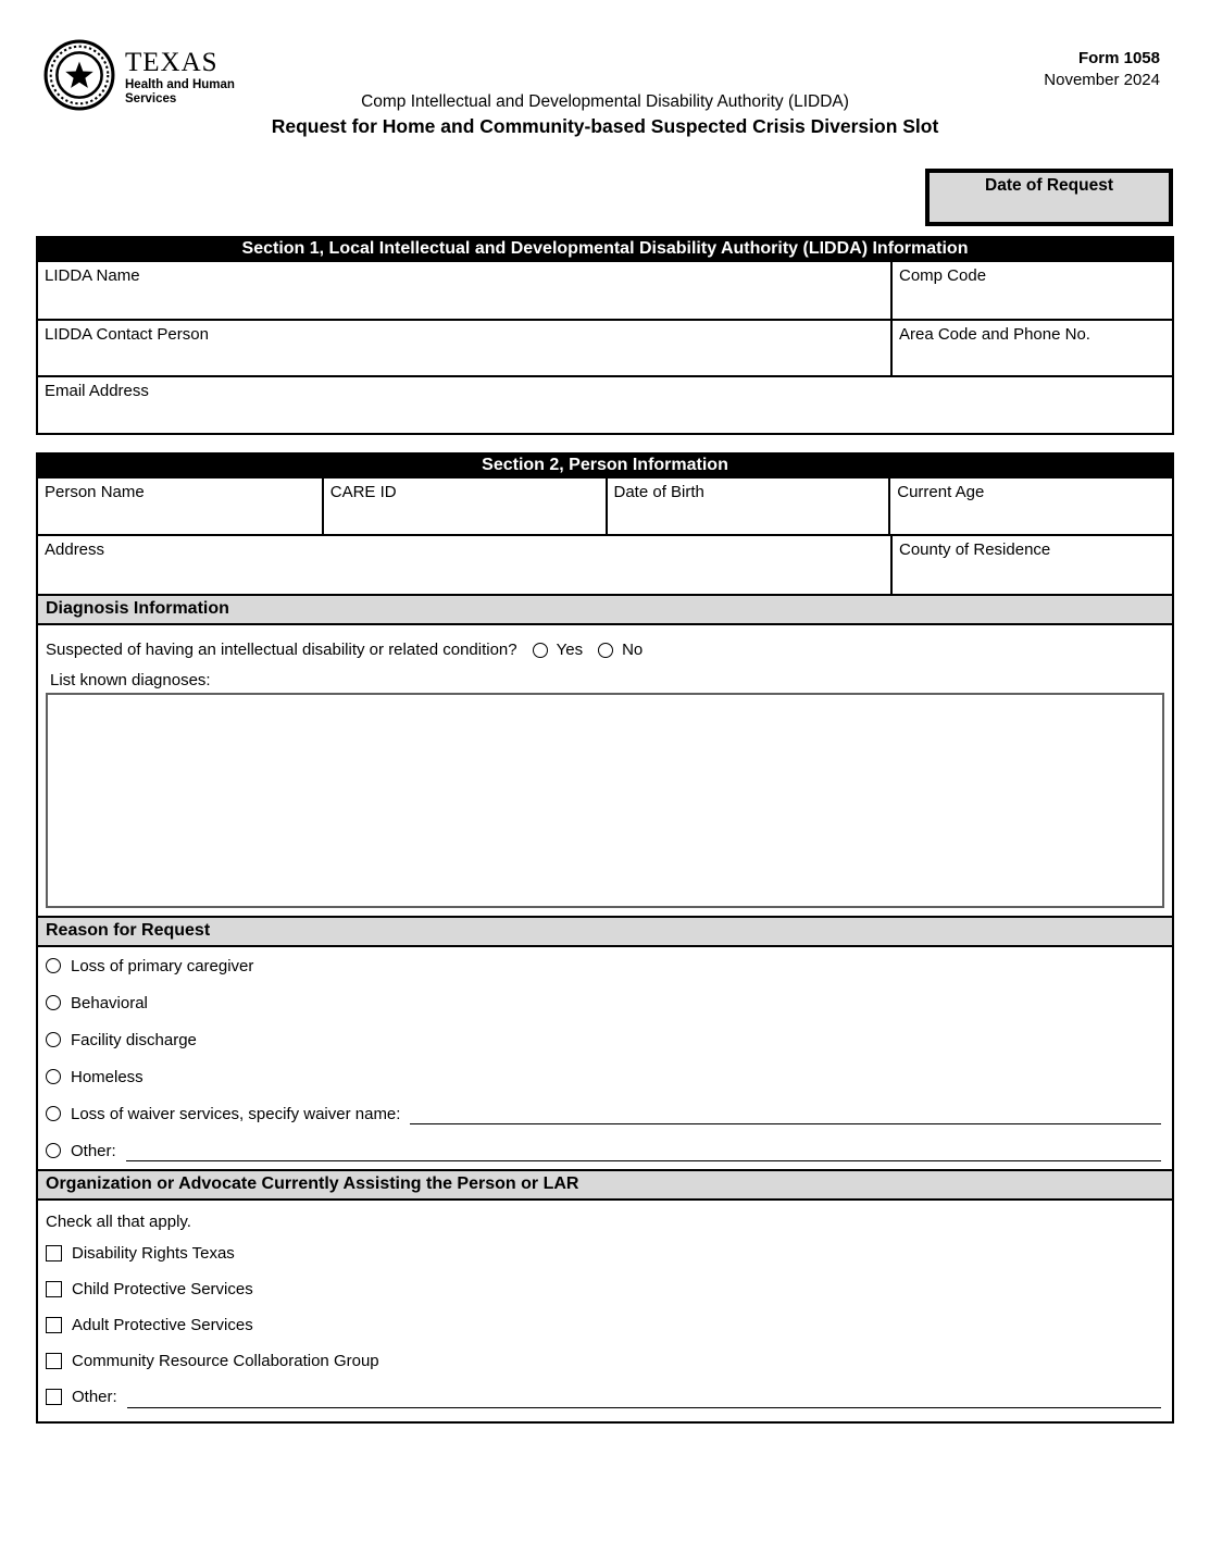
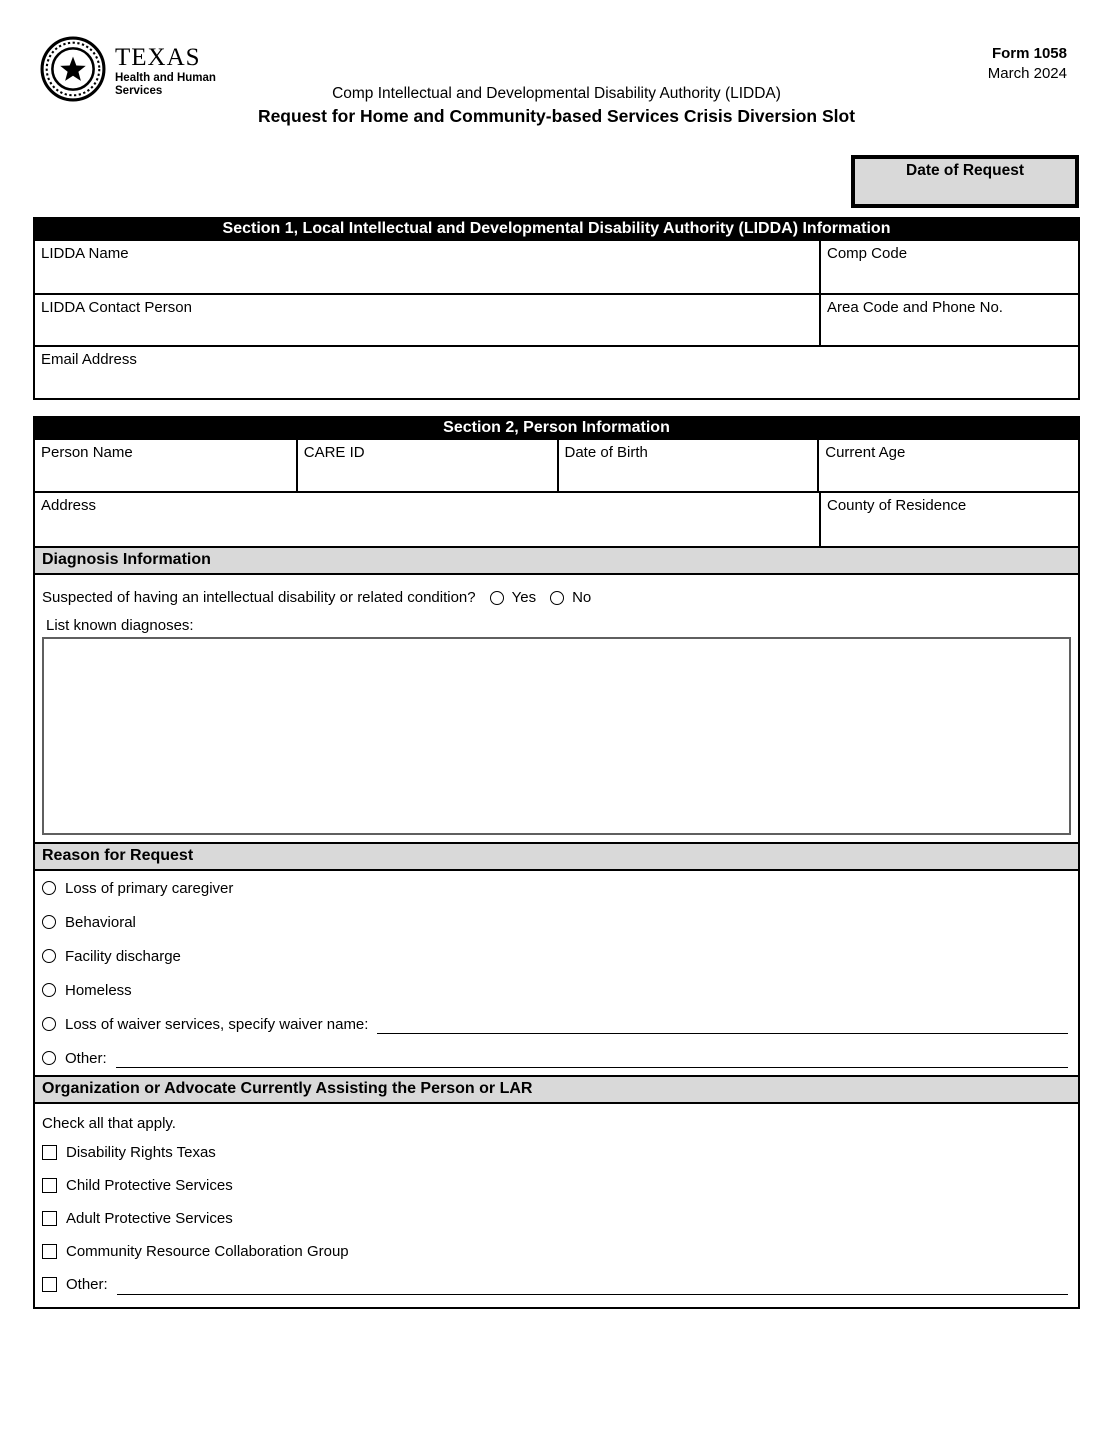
  TEXAS
  Health and Human
  Services
  Form 1058
- November 2024
+ March 2024
  Comp Intellectual and Developmental Disability Authority (LIDDA)
- Request for Home and Community-based Suspected Crisis Diversion Slot
+ Request for Home and Community-based Services Crisis Diversion Slot
  Date of Request
  Section 1, Local Intellectual and Developmental Disability Authority (LIDDA) Information
  LIDDA Name
  Comp Code
  LIDDA Contact Person
  Area Code and Phone No.
  Email Address
  Section 2, Person Information
  Person Name
  CARE ID
  Date of Birth
  Current Age
  Address
  County of Residence
  Diagnosis Information
  Suspected of having an intellectual disability or related condition?
  Yes
  No
  List known diagnoses:
  Reason for Request
  Loss of primary caregiver
  Behavioral
  Facility discharge
  Homeless
  Loss of waiver services, specify waiver name:
  Other:
  Organization or Advocate Currently Assisting the Person or LAR
  Check all that apply.
  Disability Rights Texas
  Child Protective Services
  Adult Protective Services
  Community Resource Collaboration Group
  Other:
